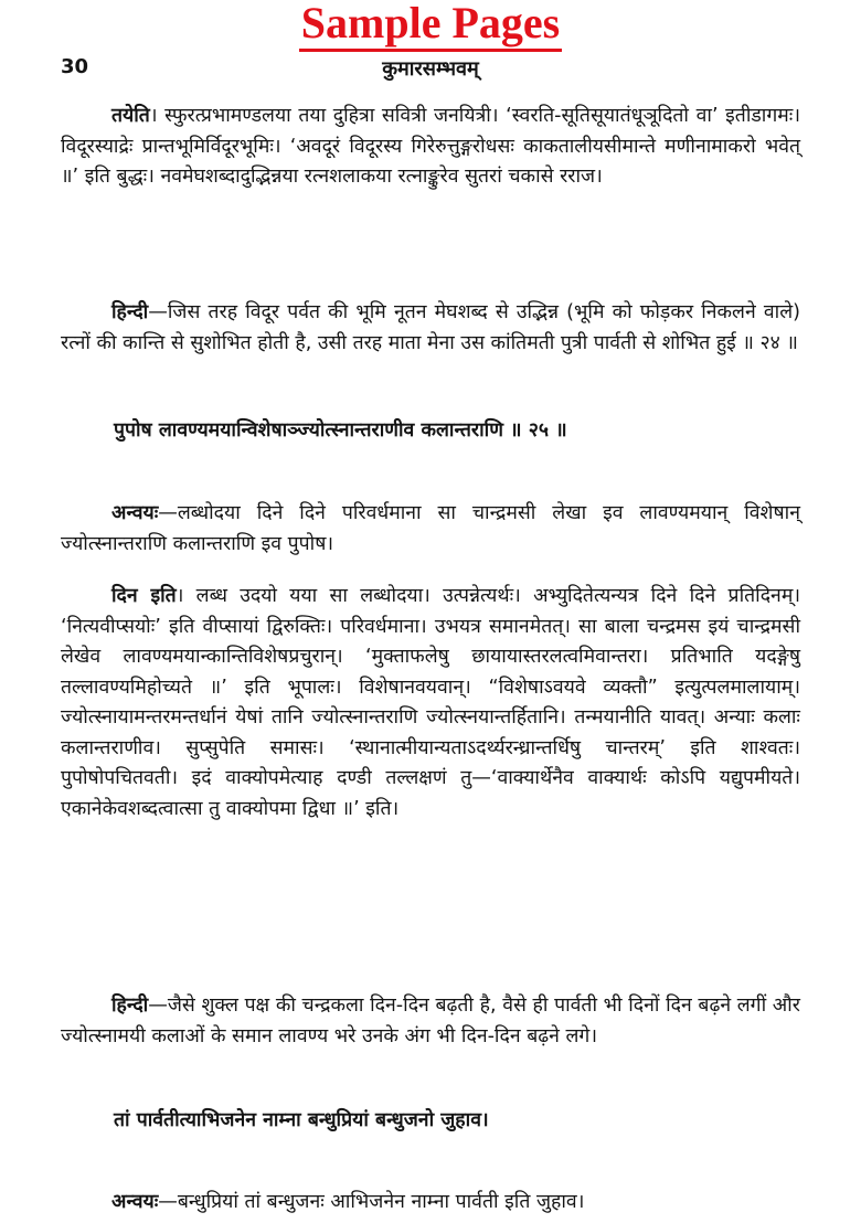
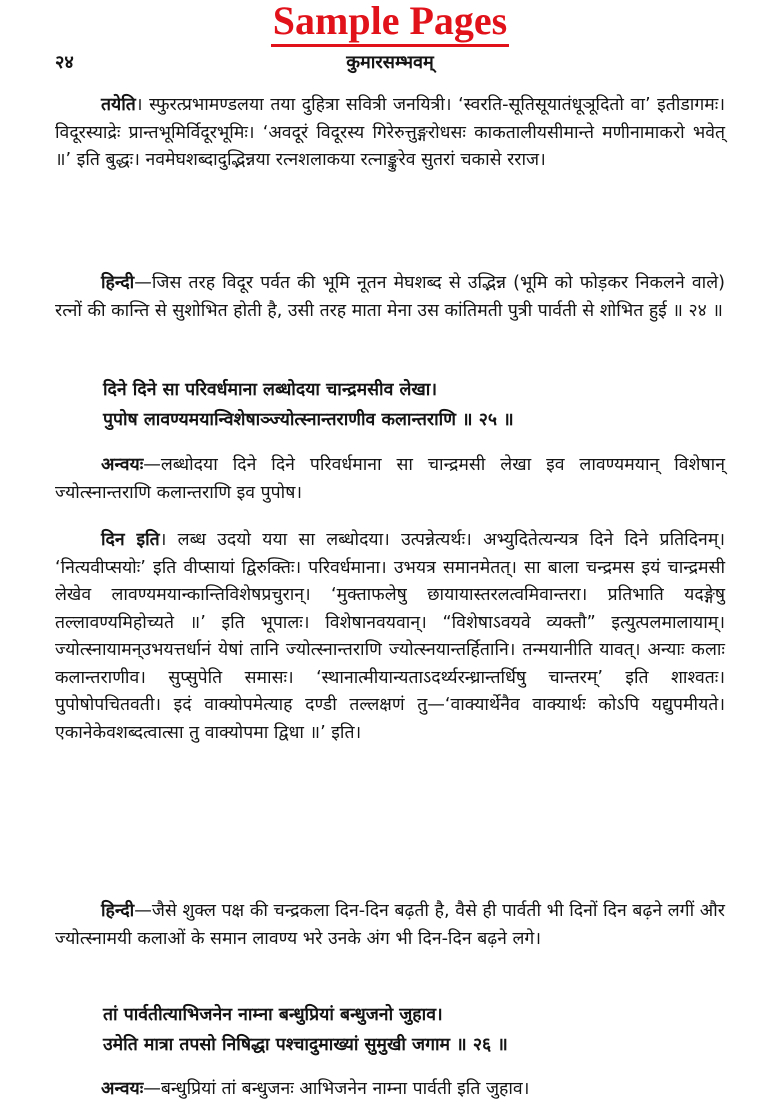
  Sample Pages
- 30
+ २४
  कुमारसम्भवम्
  तयेति। स्फुरत्प्रभामण्डलया तया दुहित्रा सवित्री जनयित्री। ‘स्वरति-सूतिसूयातंधूञूदितो वा’ इतीडागमः। विदूरस्याद्रेः प्रान्तभूमिर्विदूरभूमिः। ‘अवदूरं विदूरस्य गिरेरुत्तुङ्गरोधसः काकतालीयसीमान्ते मणीनामाकरो भवेत् ॥’ इति बुद्धः। नवमेघशब्दादुद्भिन्नया रत्नशलाकया रत्नाङ्कुरेव सुतरां चकासे रराज।
  हिन्दी—जिस तरह विदूर पर्वत की भूमि नूतन मेघशब्द से उद्भिन्न (भूमि को फोड़कर निकलने वाले) रत्नों की कान्ति से सुशोभित होती है, उसी तरह माता मेना उस कांतिमती पुत्री पार्वती से शोभित हुई ॥ २४ ॥
+ दिने दिने सा परिवर्धमाना लब्धोदया चान्द्रमसीव लेखा।
  पुपोष लावण्यमयान्विशेषाञ्ज्योत्स्नान्तराणीव कलान्तराणि ॥ २५ ॥
  अन्वयः—लब्धोदया दिने दिने परिवर्धमाना सा चान्द्रमसी लेखा इव लावण्यमयान् विशेषान् ज्योत्स्नान्तराणि कलान्तराणि इव पुपोष।
- दिन इति। लब्ध उदयो यया सा लब्धोदया। उत्पन्नेत्यर्थः। अभ्युदितेत्यन्यत्र दिने दिने प्रतिदिनम्। ‘नित्यवीप्सयोः’ इति वीप्सायां द्विरुक्तिः। परिवर्धमाना। उभयत्र समानमेतत्। सा बाला चन्द्रमस इयं चान्द्रमसी लेखेव लावण्यमयान्कान्तिविशेषप्रचुरान्। ‘मुक्ताफलेषु छायायास्तरलत्वमिवान्तरा। प्रतिभाति यदङ्गेषु तल्लावण्यमिहोच्यते ॥’ इति भूपालः। विशेषानवयवान्। “विशेषाऽवयवे व्यक्तौ” इत्युत्पलमालायाम्। ज्योत्स्नायामन्तरमन्तर्धानं येषां तानि ज्योत्स्नान्तराणि ज्योत्स्नयान्तर्हितानि। तन्मयानीति यावत्। अन्याः कलाः कलान्तराणीव। सुप्सुपेति समासः। ‘स्थानात्मीयान्यताऽदर्थ्यरन्ध्रान्तर्धिषु चान्तरम्’ इति शाश्वतः। पुपोषोपचितवती। इदं वाक्योपमेत्याह दण्डी तल्लक्षणं तु—‘वाक्यार्थेनैव वाक्यार्थः कोऽपि यद्युपमीयते। एकानेकेवशब्दत्वात्सा तु वाक्योपमा द्विधा ॥’ इति।
+ दिन इति। लब्ध उदयो यया सा लब्धोदया। उत्पन्नेत्यर्थः। अभ्युदितेत्यन्यत्र दिने दिने प्रतिदिनम्। ‘नित्यवीप्सयोः’ इति वीप्सायां द्विरुक्तिः। परिवर्धमाना। उभयत्र समानमेतत्। सा बाला चन्द्रमस इयं चान्द्रमसी लेखेव लावण्यमयान्कान्तिविशेषप्रचुरान्। ‘मुक्ताफलेषु छायायास्तरलत्वमिवान्तरा। प्रतिभाति यदङ्गेषु तल्लावण्यमिहोच्यते ॥’ इति भूपालः। विशेषानवयवान्। “विशेषाऽवयवे व्यक्तौ” इत्युत्पलमालायाम्। ज्योत्स्नायामन्उभयत्तर्धानं येषां तानि ज्योत्स्नान्तराणि ज्योत्स्नयान्तर्हितानि। तन्मयानीति यावत्। अन्याः कलाः कलान्तराणीव। सुप्सुपेति समासः। ‘स्थानात्मीयान्यताऽदर्थ्यरन्ध्रान्तर्धिषु चान्तरम्’ इति शाश्वतः। पुपोषोपचितवती। इदं वाक्योपमेत्याह दण्डी तल्लक्षणं तु—‘वाक्यार्थेनैव वाक्यार्थः कोऽपि यद्युपमीयते। एकानेकेवशब्दत्वात्सा तु वाक्योपमा द्विधा ॥’ इति।
  हिन्दी—जैसे शुक्ल पक्ष की चन्द्रकला दिन-दिन बढ़ती है, वैसे ही पार्वती भी दिनों दिन बढ़ने लगीं और ज्योत्स्नामयी कलाओं के समान लावण्य भरे उनके अंग भी दिन-दिन बढ़ने लगे।
  तां पार्वतीत्याभिजनेन नाम्ना बन्धुप्रियां बन्धुजनो जुहाव।
+ उमेति मात्रा तपसो निषिद्धा पश्चादुमाख्यां सुमुखी जगाम ॥ २६ ॥
  अन्वयः—बन्धुप्रियां तां बन्धुजनः आभिजनेन नाम्ना पार्वती इति जुहाव।
